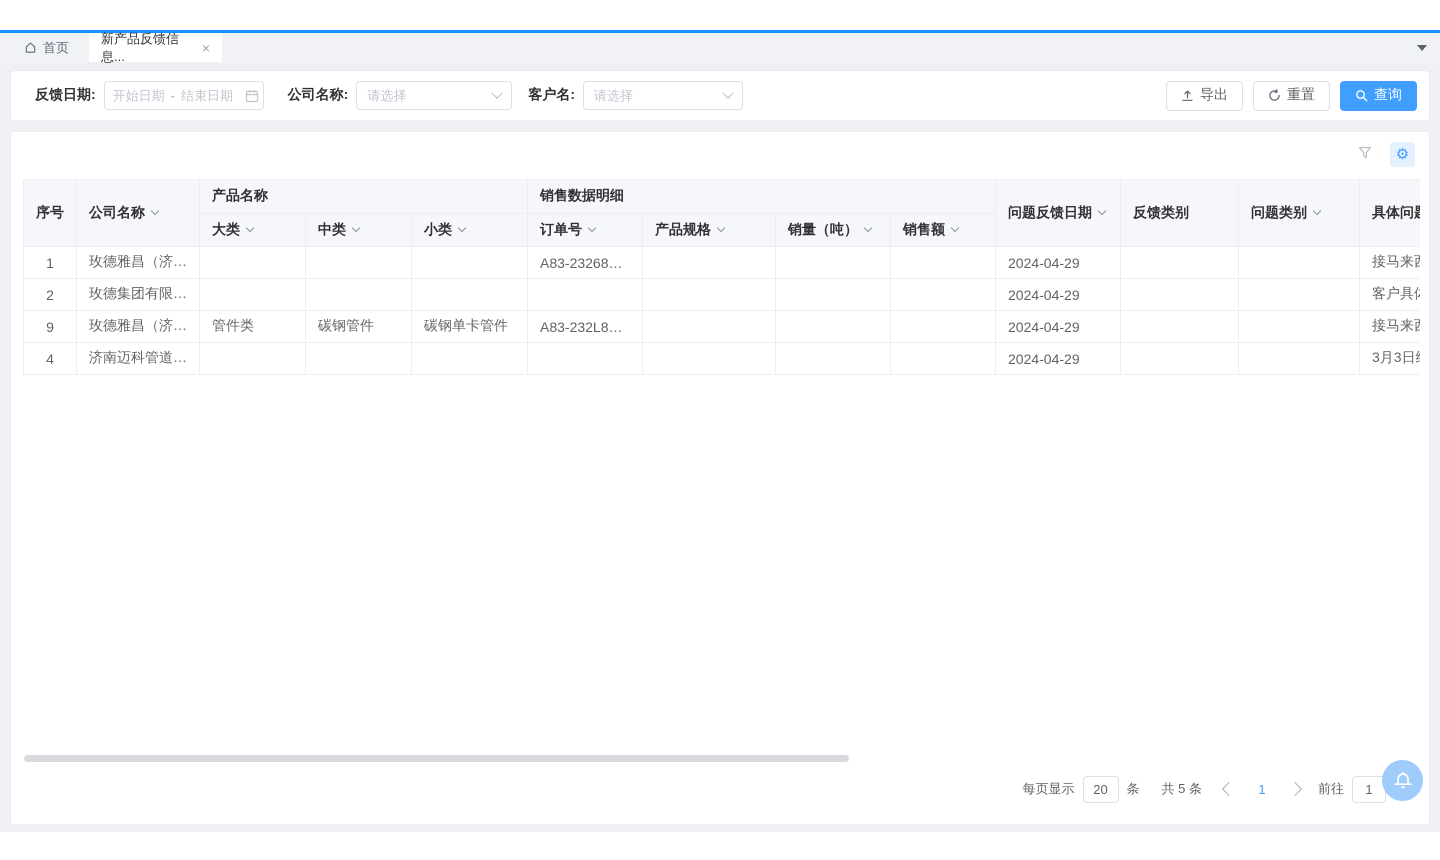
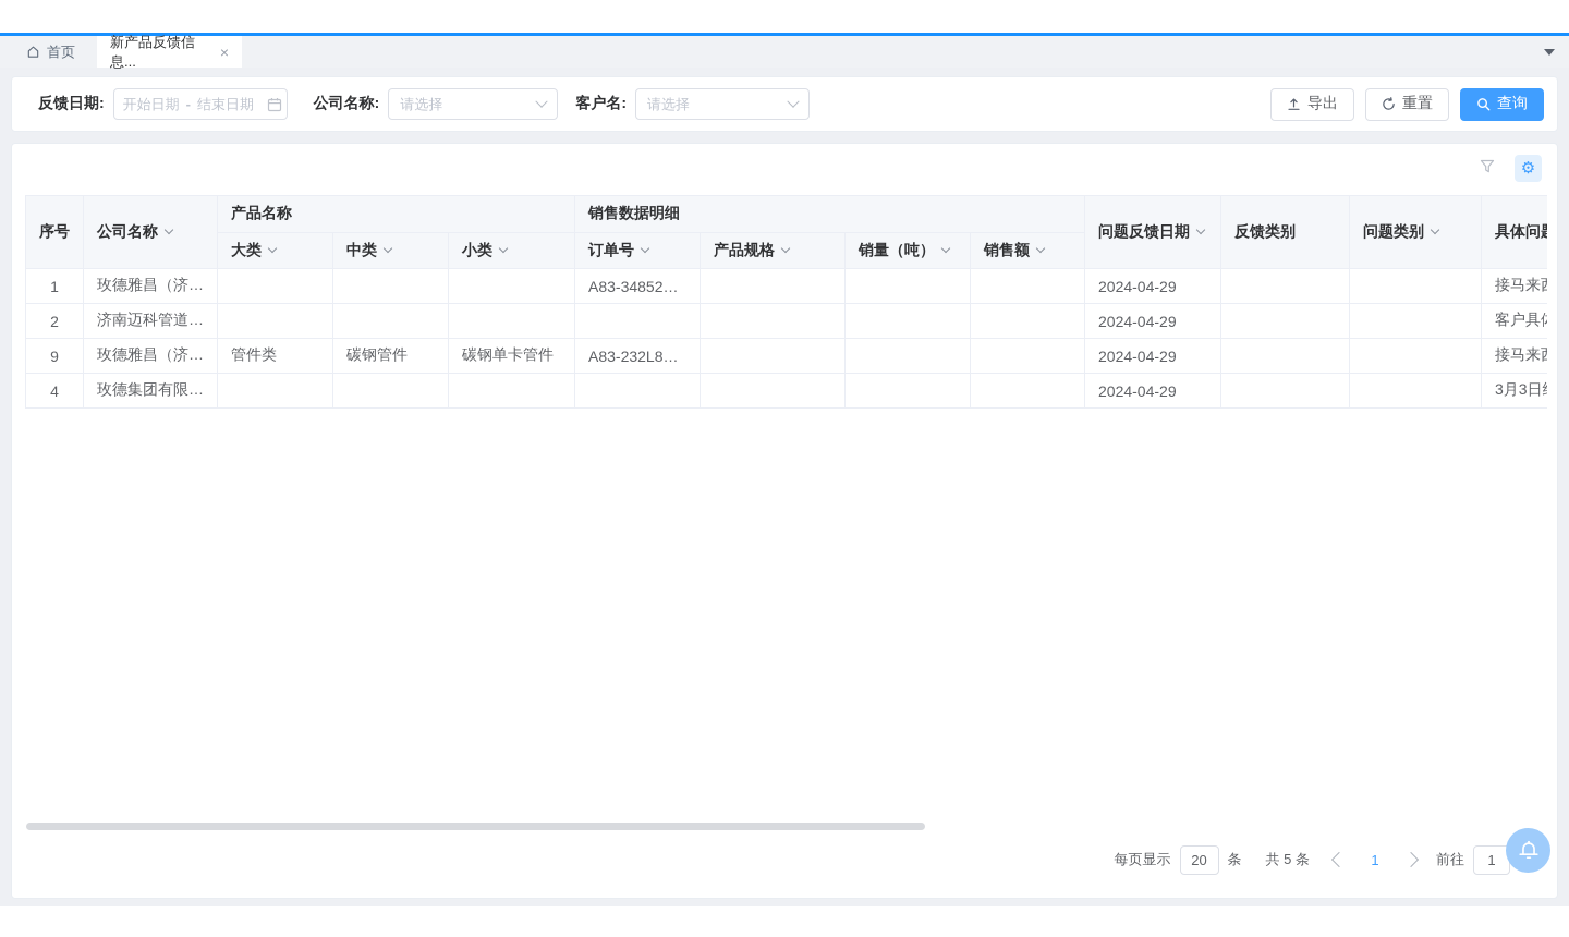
  首页
  新产品反馈信息...
  ×
  反馈日期:
  开始日期
  -
  结束日期
  公司名称:
  请选择
  客户名:
  请选择
  导出
  重置
  查询
  ⚙
  序号	公司名称	产品名称	销售数据明细	问题反馈日期	反馈类别	问题类别	具体问
  大类	中类	小类	订单号	产品规格	销量（吨）	销售额
- 1	玫德雅昌（济南...				A83-2326860...				2024-04-29			接马来
+ 1	玫德雅昌（济南...				A83-3485210...				2024-04-29			接马来
- 2	玫德集团有限公司								2024-04-29			客户具
+ 2	济南迈科管道科...								2024-04-29			客户具
  9	玫德雅昌（济南...	管件类	碳钢管件	碳钢单卡管件	A83-232L852A				2024-04-29			接马来
- 4	济南迈科管道科...								2024-04-29			3月3日
+ 4	玫德集团有限公司								2024-04-29			3月3日
  每页显示
  20
  条
  共 5 条
  1
  前往
  1
